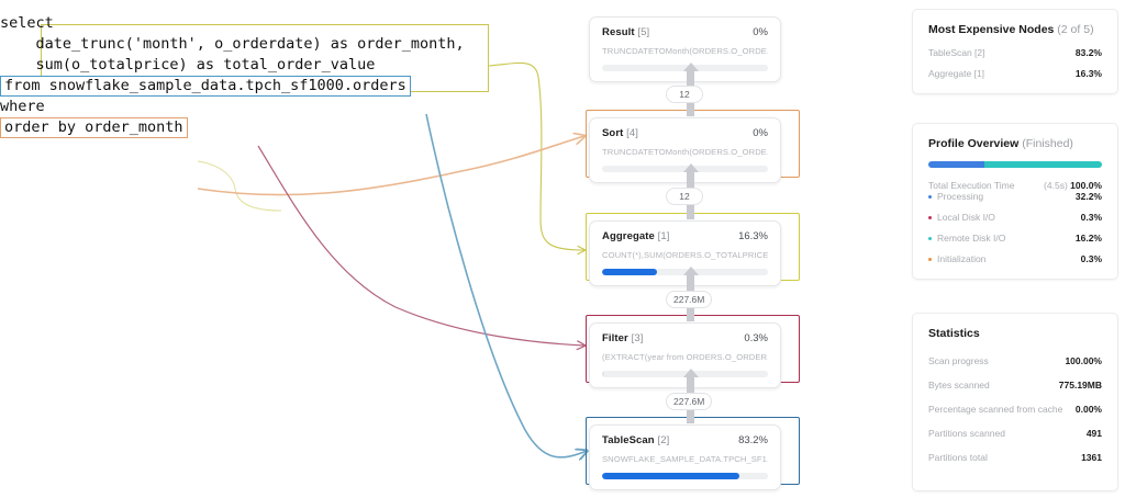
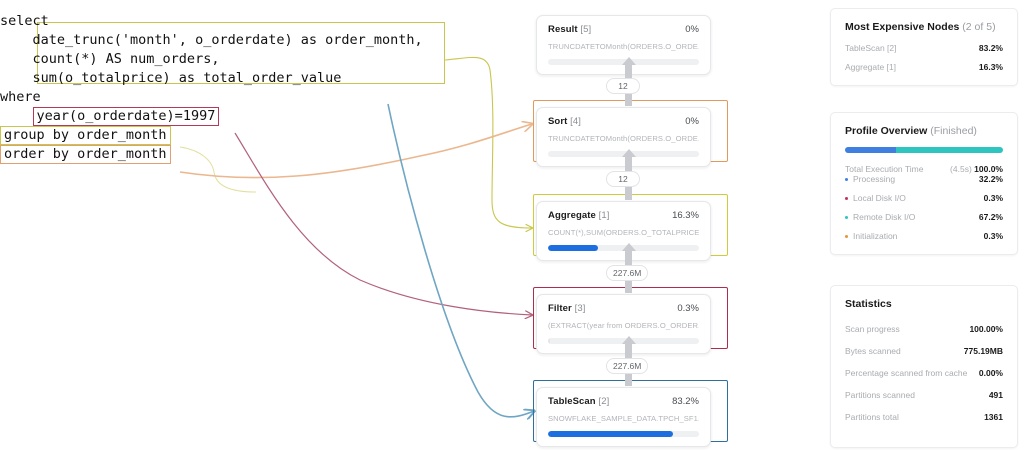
  select
  date_trunc('month', o_orderdate) as order_month,
+ count(*) AS num_orders,
  sum(o_totalprice) as total_order_value
- from snowflake_sample_data.tpch_sf1000.orders
  where
+ year(o_orderdate)=1997
+ group by order_month
  order by order_month
  Result [5]
  0%
  TRUNCDATETOMonth(ORDERS.O_ORDE
  Sort [4]
  0%
  TRUNCDATETOMonth(ORDERS.O_ORDE
  Aggregate [1]
  16.3%
  COUNT(*),SUM(ORDERS.O_TOTALPRICE
  Filter [3]
  0.3%
  (EXTRACT(year from ORDERS.O_ORDER
  TableScan [2]
  83.2%
  SNOWFLAKE_SAMPLE_DATA.TPCH_SF1
  12
  12
  227.6M
  227.6M
  Most Expensive Nodes (2 of 5)
  TableScan [2]
  83.2%
  Aggregate [1]
  16.3%
  Profile Overview (Finished)
  Total Execution Time
  (4.5s) 100.0%
  Processing
  32.2%
  Local Disk I/O
  0.3%
  Remote Disk I/O
- 16.2%
+ 67.2%
  Initialization
  0.3%
  Statistics
  Scan progress
  100.00%
  Bytes scanned
  775.19MB
  Percentage scanned from cache
  0.00%
  Partitions scanned
  491
  Partitions total
  1361
